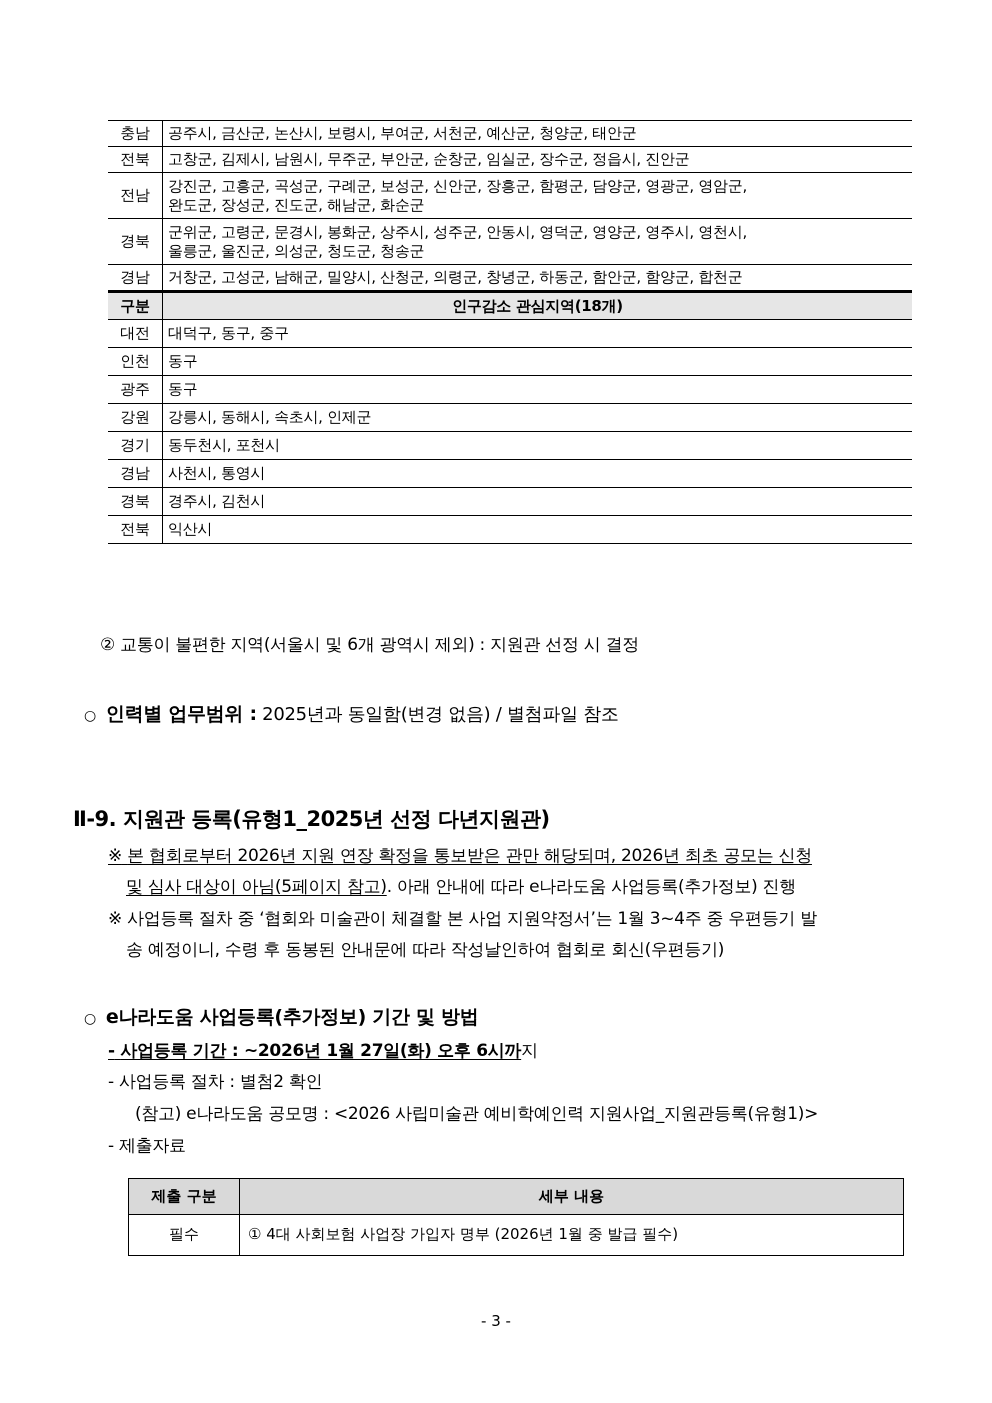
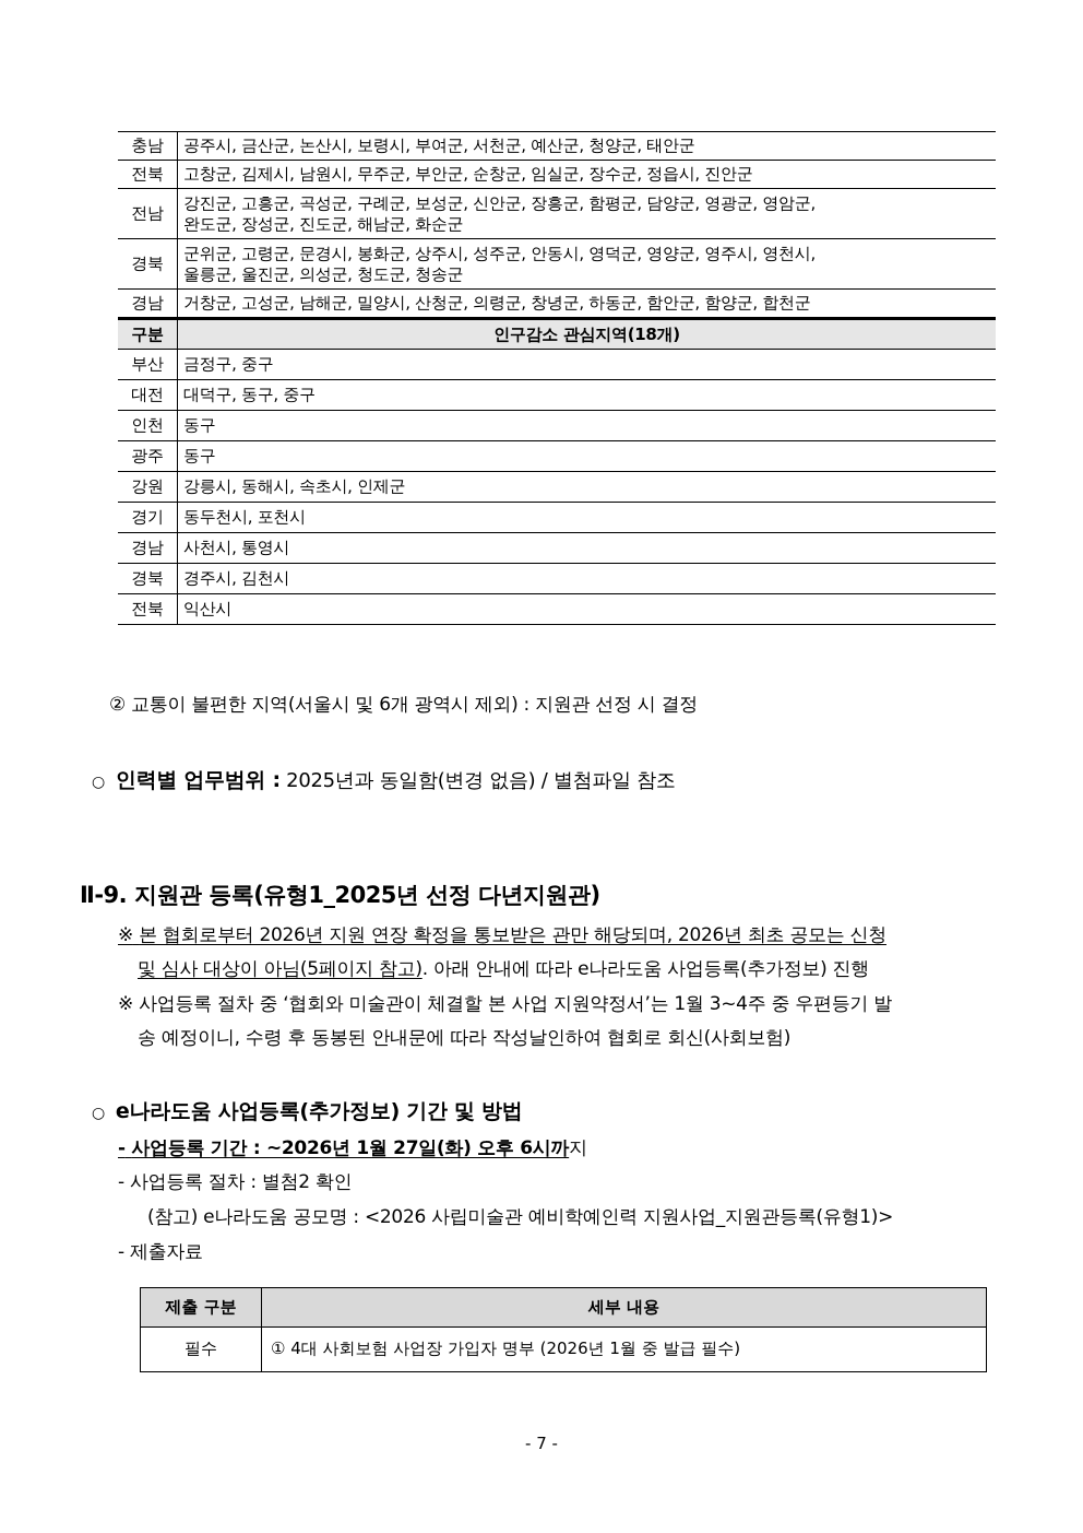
  충남	공주시, 금산군, 논산시, 보령시, 부여군, 서천군, 예산군, 청양군, 태안군
  전북	고창군, 김제시, 남원시, 무주군, 부안군, 순창군, 임실군, 장수군, 정읍시, 진안군
  전남	강진군, 고흥군, 곡성군, 구례군, 보성군, 신안군, 장흥군, 함평군, 담양군, 영광군, 영암군, 완도군, 장성군, 진도군, 해남군, 화순군
  경북	군위군, 고령군, 문경시, 봉화군, 상주시, 성주군, 안동시, 영덕군, 영양군, 영주시, 영천시, 울릉군, 울진군, 의성군, 청도군, 청송군
  경남	거창군, 고성군, 남해군, 밀양시, 산청군, 의령군, 창녕군, 하동군, 함안군, 함양군, 합천군
  구분	인구감소 관심지역(18개)
+ 부산	금정구, 중구
  대전	대덕구, 동구, 중구
  인천	동구
  광주	동구
  강원	강릉시, 동해시, 속초시, 인제군
  경기	동두천시, 포천시
  경남	사천시, 통영시
  경북	경주시, 김천시
  전북	익산시
  ② 교통이 불편한 지역(서울시 및 6개 광역시 제외) : 지원관 선정 시 결정
  ○ 인력별 업무범위 : 2025년과 동일함(변경 없음) / 별첨파일 참조
  Ⅱ-9. 지원관 등록(유형1_2025년 선정 다년지원관)
  ※ 본 협회로부터 2026년 지원 연장 확정을 통보받은 관만 해당되며, 2026년 최초 공모는 신청
  및 심사 대상이 아님(5페이지 참고). 아래 안내에 따라 e나라도움 사업등록(추가정보) 진행
  ※ 사업등록 절차 중 ‘협회와 미술관이 체결할 본 사업 지원약정서’는 1월 3~4주 중 우편등기 발
- 송 예정이니, 수령 후 동봉된 안내문에 따라 작성날인하여 협회로 회신(우편등기)
+ 송 예정이니, 수령 후 동봉된 안내문에 따라 작성날인하여 협회로 회신(사회보험)
  ○ e나라도움 사업등록(추가정보) 기간 및 방법
  - 사업등록 기간 : ~2026년 1월 27일(화) 오후 6시까지
  - 사업등록 절차 : 별첨2 확인
  (참고) e나라도움 공모명 : <2026 사립미술관 예비학예인력 지원사업_지원관등록(유형1)>
  - 제출자료
  제출 구분	세부 내용
  필수	① 4대 사회보험 사업장 가입자 명부 (2026년 1월 중 발급 필수)
- - 3 -
+ - 7 -
